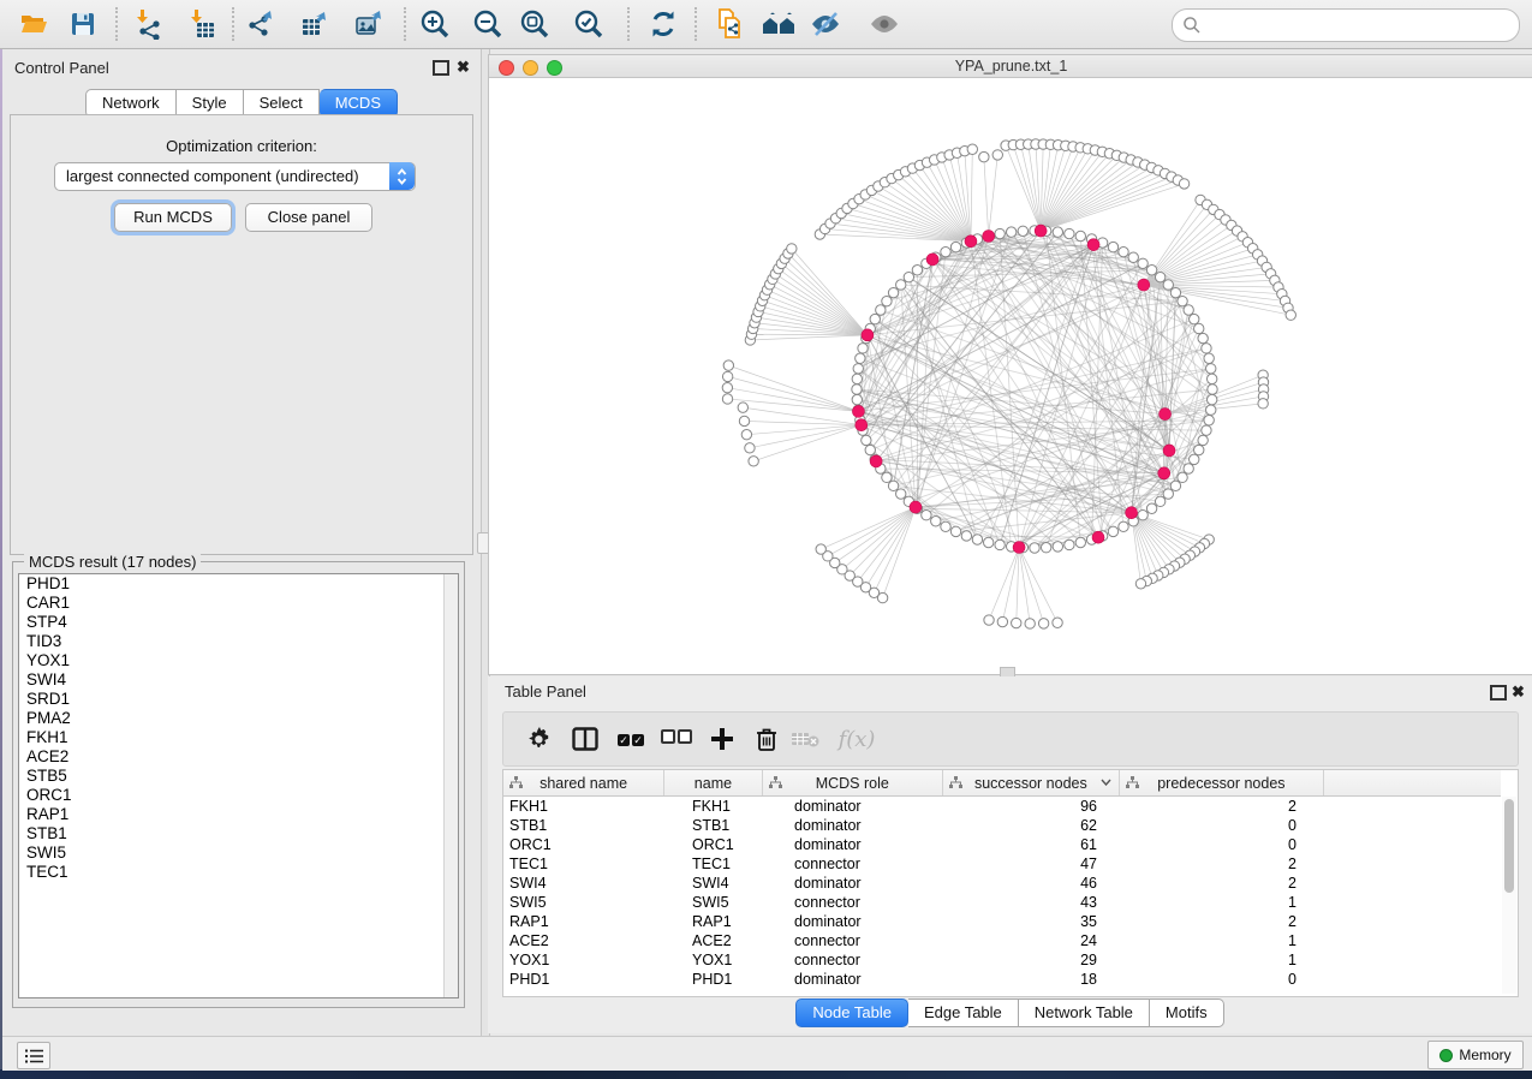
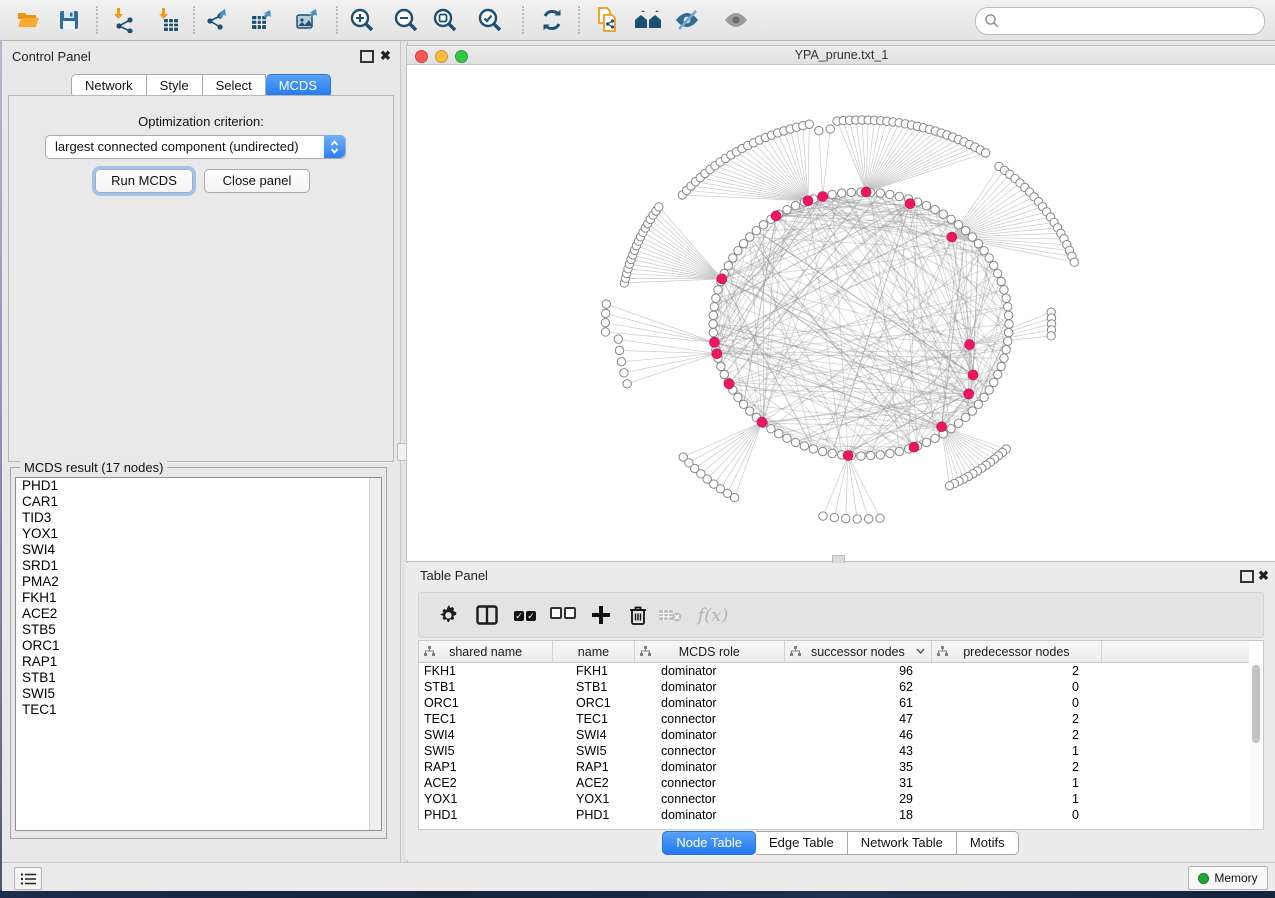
  Control Panel
  ✖
  Network
  Style
  Select
  MCDS
  Optimization criterion:
  largest connected component (undirected)
  Run MCDS
  Close panel
  MCDS result (17 nodes)
  PHD1
  CAR1
- STP4
  TID3
  YOX1
  SWI4
  SRD1
  PMA2
  FKH1
  ACE2
  STB5
  ORC1
  RAP1
  STB1
  SWI5
  TEC1
  YPA_prune.txt_1
  Table Panel
  ✖
  ✓ ✓
  f(x)
  shared name
  name
  MCDS role
  successor nodes
  predecessor nodes
  FKH1
  FKH1
  dominator
  96
  2
  STB1
  STB1
  dominator
  62
  0
  ORC1
  ORC1
  dominator
  61
  0
  TEC1
  TEC1
  connector
  47
  2
  SWI4
  SWI4
  dominator
  46
  2
  SWI5
  SWI5
  connector
  43
  1
  RAP1
  RAP1
  dominator
  35
  2
  ACE2
  ACE2
  connector
- 24
+ 31
  1
  YOX1
  YOX1
  connector
  29
  1
  PHD1
  PHD1
  dominator
  18
  0
  Node Table
  Edge Table
  Network Table
  Motifs
  Memory
